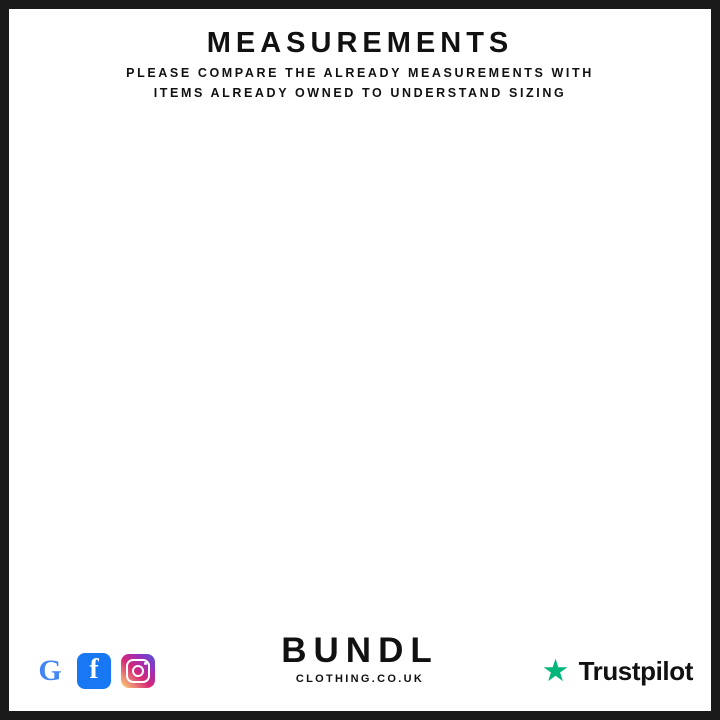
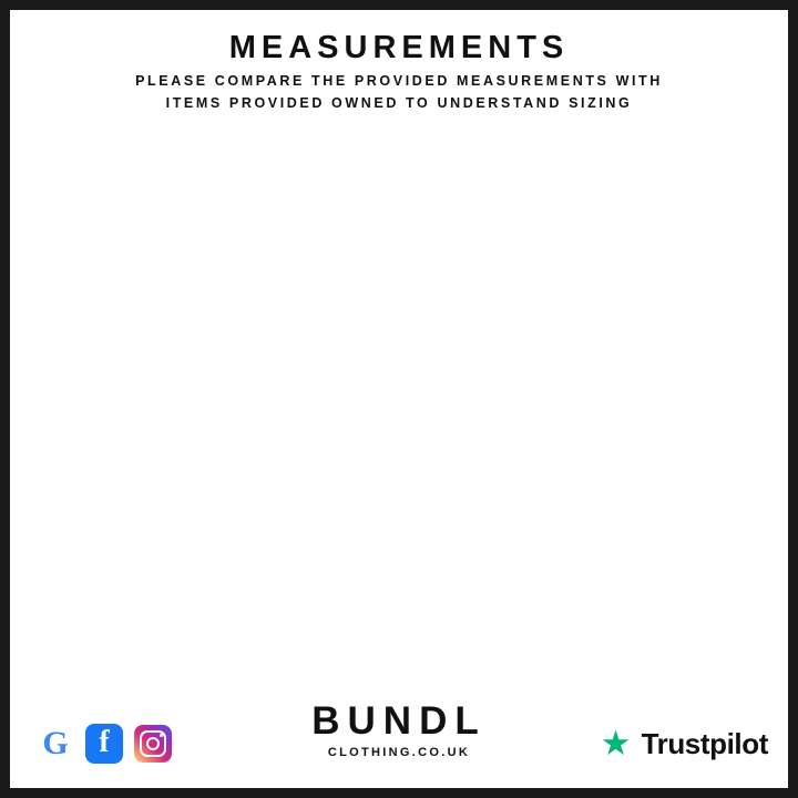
  MEASUREMENTS
- PLEASE COMPARE THE ALREADY MEASUREMENTS WITH
+ PLEASE COMPARE THE PROVIDED MEASUREMENTS WITH
- ITEMS ALREADY OWNED TO UNDERSTAND SIZING
+ ITEMS PROVIDED OWNED TO UNDERSTAND SIZING
  G
  f
  BUNDL
  CLOTHING.CO.UK
  ★
  Trustpilot
